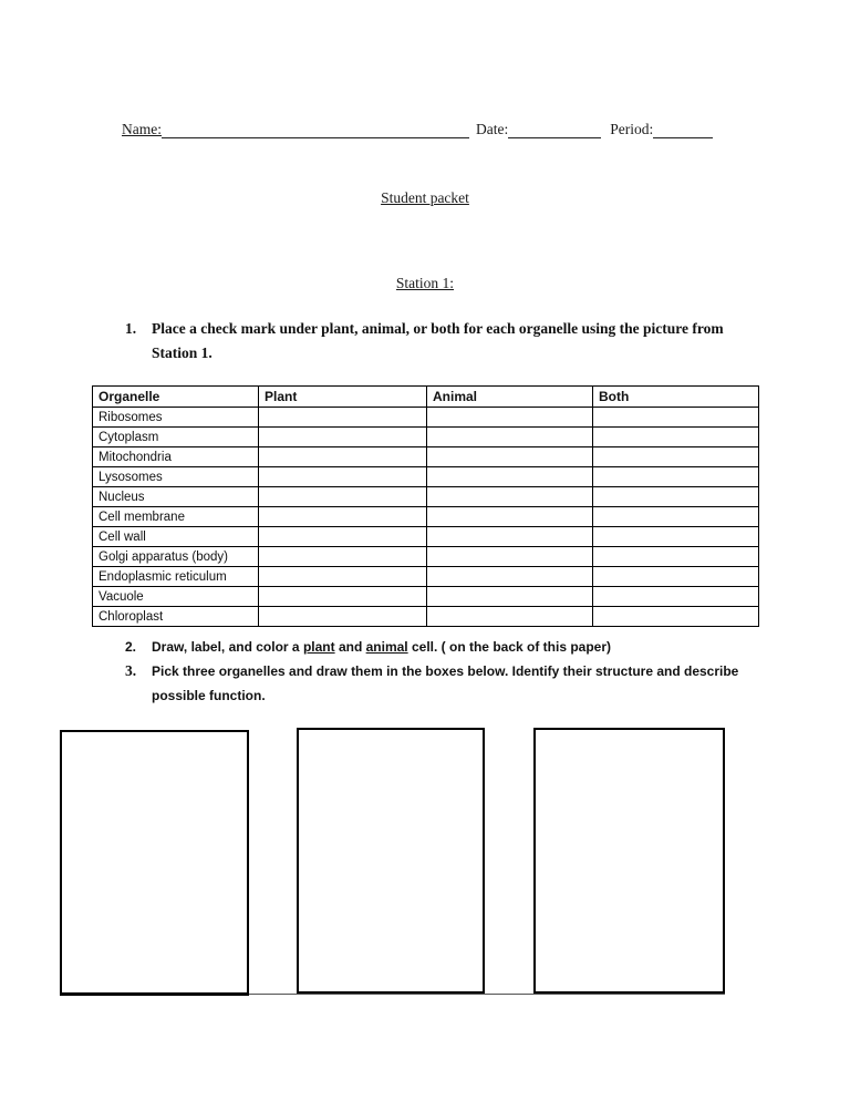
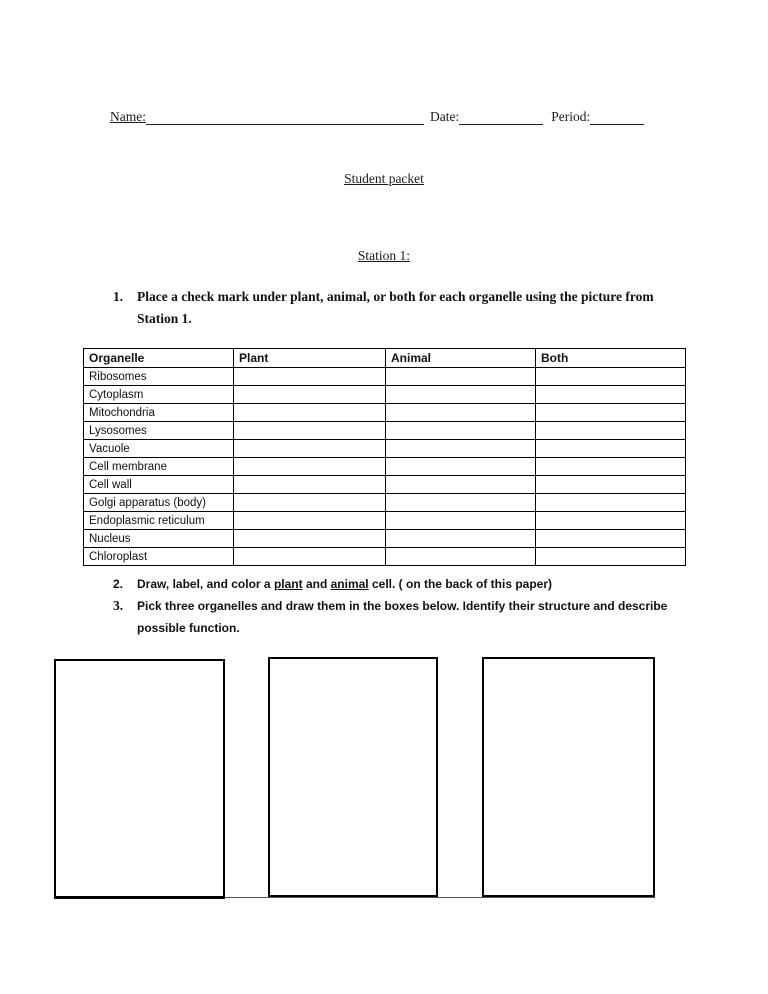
  Name:
  Date:
  Period:
  Student packet
  Station 1:
  1.
  Place a check mark under plant, animal, or both for each organelle using the picture from Station 1.
  Organelle	Plant	Animal	Both
  Ribosomes
  Cytoplasm
  Mitochondria
  Lysosomes
- Nucleus
+ Vacuole
  Cell membrane
  Cell wall
  Golgi apparatus (body)
  Endoplasmic reticulum
- Vacuole
+ Nucleus
  Chloroplast
  2.
  Draw, label, and color a plant and animal cell. ( on the back of this paper)
  3.
  Pick three organelles and draw them in the boxes below. Identify their structure and describe possible function.
